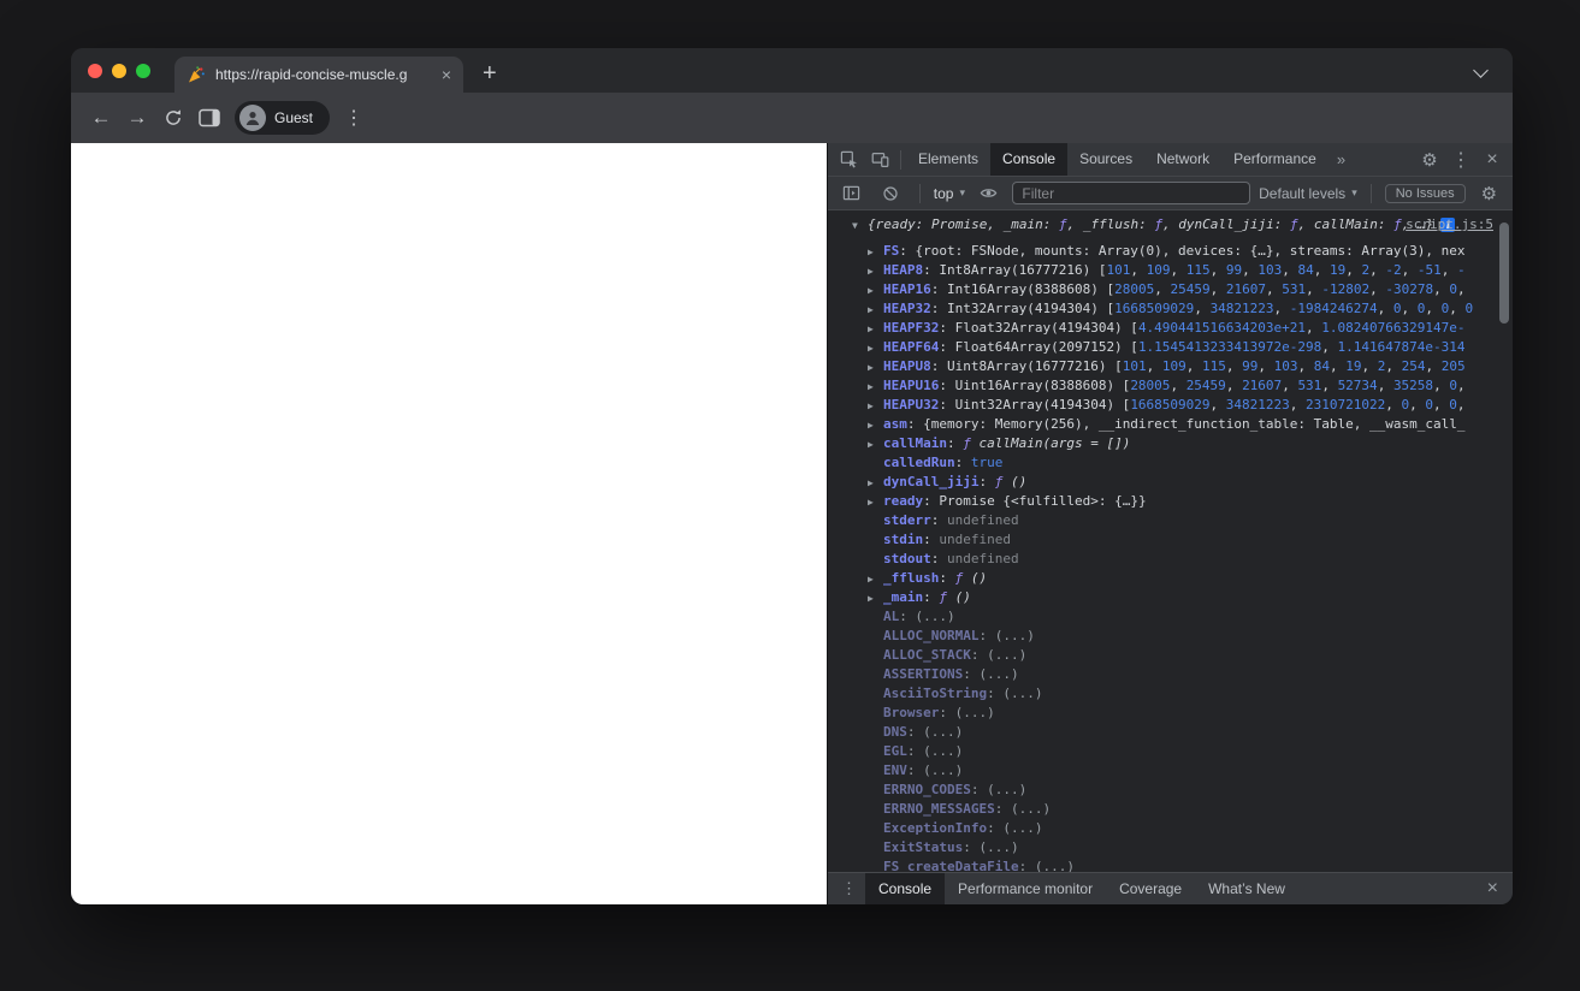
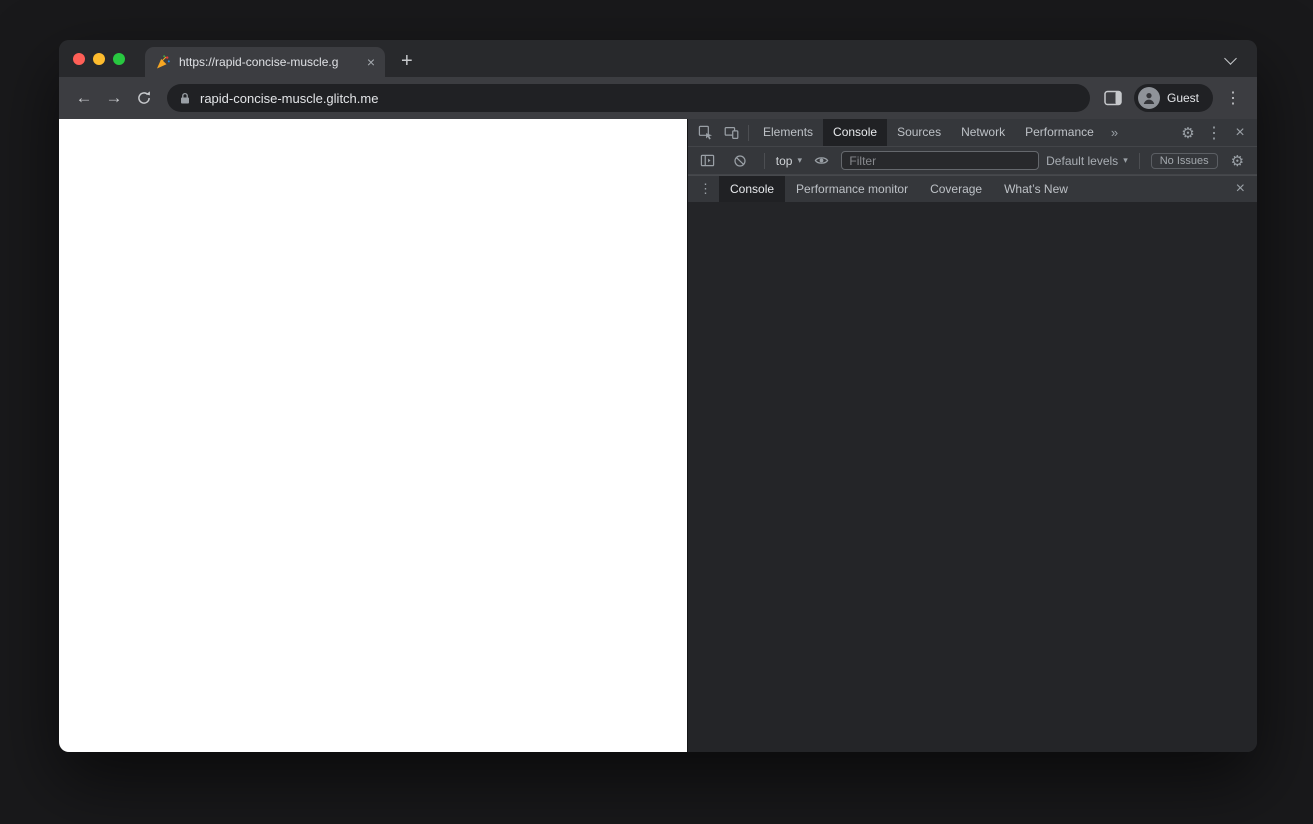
  https://rapid-concise-muscle.g
  ×
  +
  ←
  →
+ rapid-concise-muscle.glitch.me
  Guest
  ⋮
  Elements
  Console
  Sources
  Network
  Performance
  »
  ⚙
  ⋮
  ×
  top
  ▾
  Filter
  Default levels
  ▾
  No Issues
  ⚙
- ▼ {ready: Promise, _main: ƒ, _fflush: ƒ, dynCall_jiji: ƒ, callMain: ƒ, …} i
- script.js:5
- ▶ FS: {root: FSNode, mounts: Array(0), devices: {…}, streams: Array(3), nex
- ▶ HEAP8: Int8Array(16777216) [101, 109, 115, 99, 103, 84, 19, 2, -2, -51, -
- ▶ HEAP16: Int16Array(8388608) [28005, 25459, 21607, 531, -12802, -30278, 0,
- ▶ HEAP32: Int32Array(4194304) [1668509029, 34821223, -1984246274, 0, 0, 0, 0
- ▶ HEAPF32: Float32Array(4194304) [4.490441516634203e+21, 1.08240766329147e-
- ▶ HEAPF64: Float64Array(2097152) [1.1545413233413972e-298, 1.141647874e-314
- ▶ HEAPU8: Uint8Array(16777216) [101, 109, 115, 99, 103, 84, 19, 2, 254, 205
- ▶ HEAPU16: Uint16Array(8388608) [28005, 25459, 21607, 531, 52734, 35258, 0,
- ▶ HEAPU32: Uint32Array(4194304) [1668509029, 34821223, 2310721022, 0, 0, 0,
- ▶ asm: {memory: Memory(256), __indirect_function_table: Table, __wasm_call_
- ▶ callMain: ƒ callMain(args = [])
- calledRun: true
- ▶ dynCall_jiji: ƒ ()
- ▶ ready: Promise {<fulfilled>: {…}}
- stderr: undefined
- stdin: undefined
- stdout: undefined
- ▶ _fflush: ƒ ()
- ▶ _main: ƒ ()
- AL: (...)
- ALLOC_NORMAL: (...)
- ALLOC_STACK: (...)
- ASSERTIONS: (...)
- AsciiToString: (...)
- Browser: (...)
- DNS: (...)
- EGL: (...)
- ENV: (...)
- ERRNO_CODES: (...)
- ERRNO_MESSAGES: (...)
- ExceptionInfo: (...)
- ExitStatus: (...)
- FS_createDataFile: (...)
  ⋮
  Console
  Performance monitor
  Coverage
  What’s New
  ×
